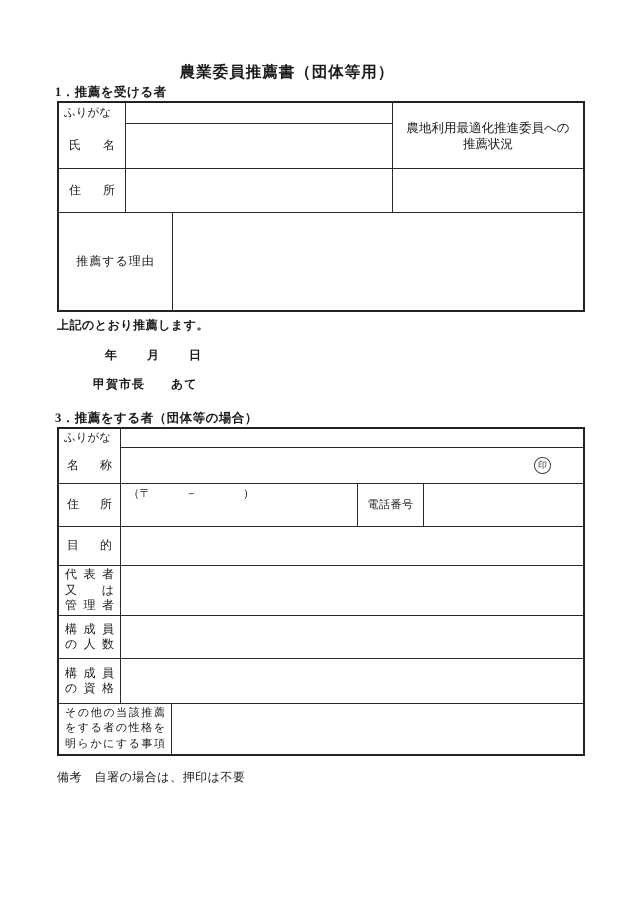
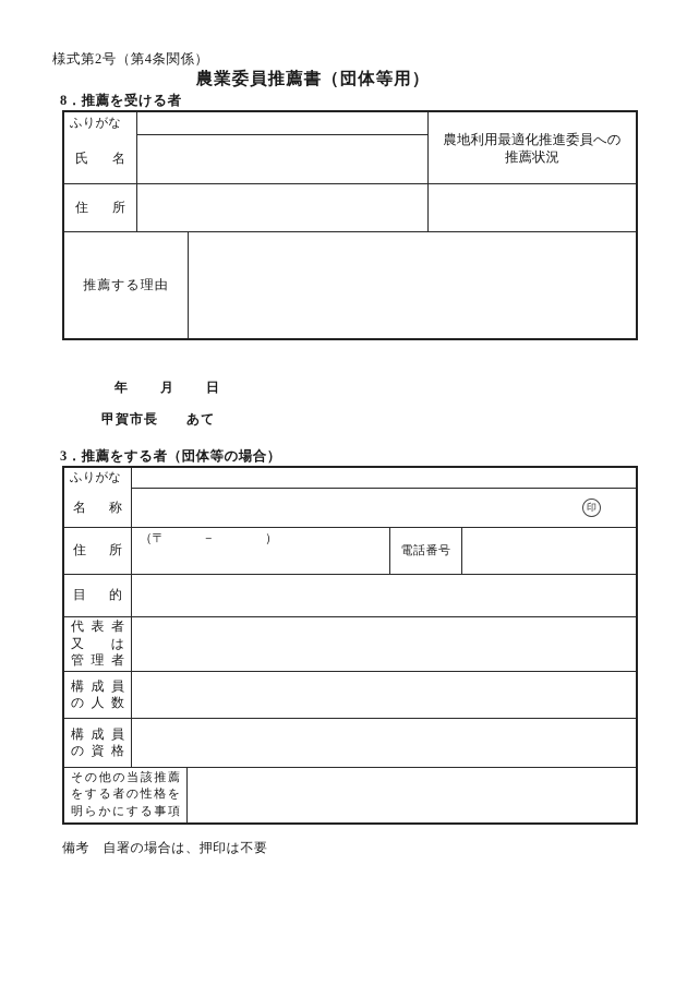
+ 様式第2号（第4条関係）
  農業委員推薦書（団体等用）
- 1．推薦を受ける者
+ 8．推薦を受ける者
  ふりがな
  氏名
  農地利用最適化推進委員への
  推薦状況
  住所
  推薦する理由
- 上記のとおり推薦します。
  年 月 日
  甲賀市長 あて
  3．推薦をする者（団体等の場合）
  ふりがな
  名称
  印
  住所
  （〒 － ）
  電話番号
  目的
  代表者
  又は
  管理者
  構成員
  の人数
  構成員
  の資格
  その他の当該推薦
  をする者の性格を
  明らかにする事項
  備考 自署の場合は、押印は不要
